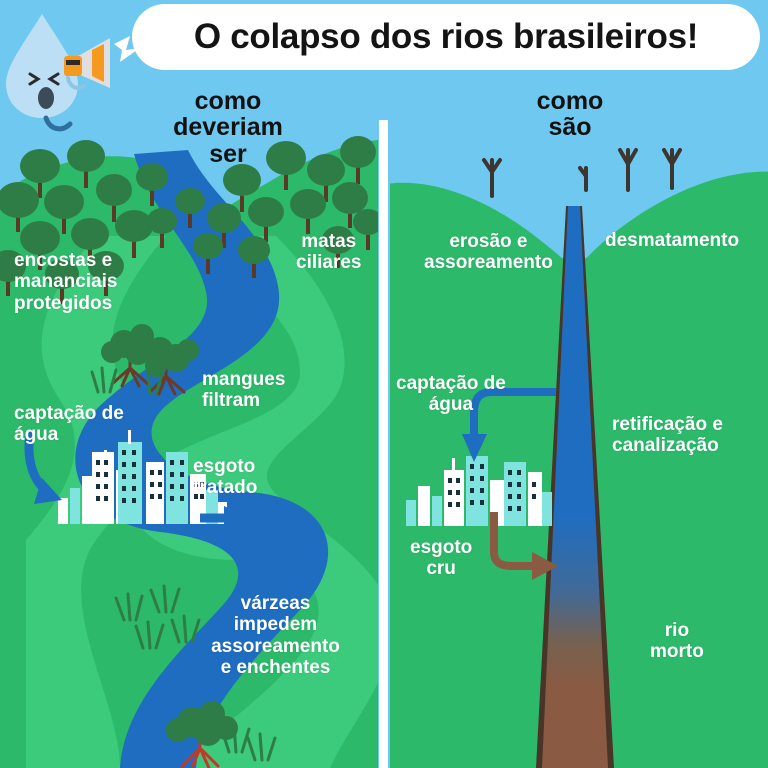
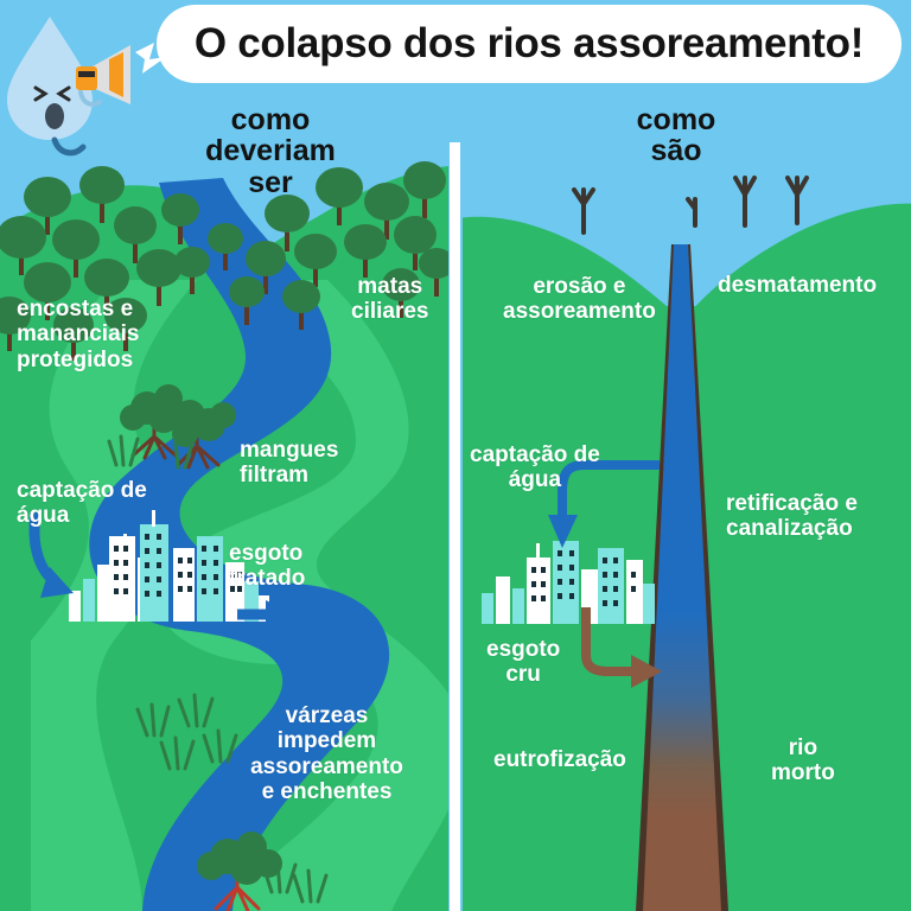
- O colapso dos rios brasileiros!
+ O colapso dos rios assoreamento!
  como
  deveriam
  ser
  como
  são
  encostas e
  mananciais
  protegidos
  matas
  ciliares
  mangues
  filtram
  captação de
  água
  esgoto
  tratado
  várzeas
  impedem
  assoreamento
  e enchentes
  erosão e
  assoreamento
  desmatamento
  captação de
  água
  retificação e
  canalização
  esgoto
  cru
+ eutrofização
  rio
  morto
